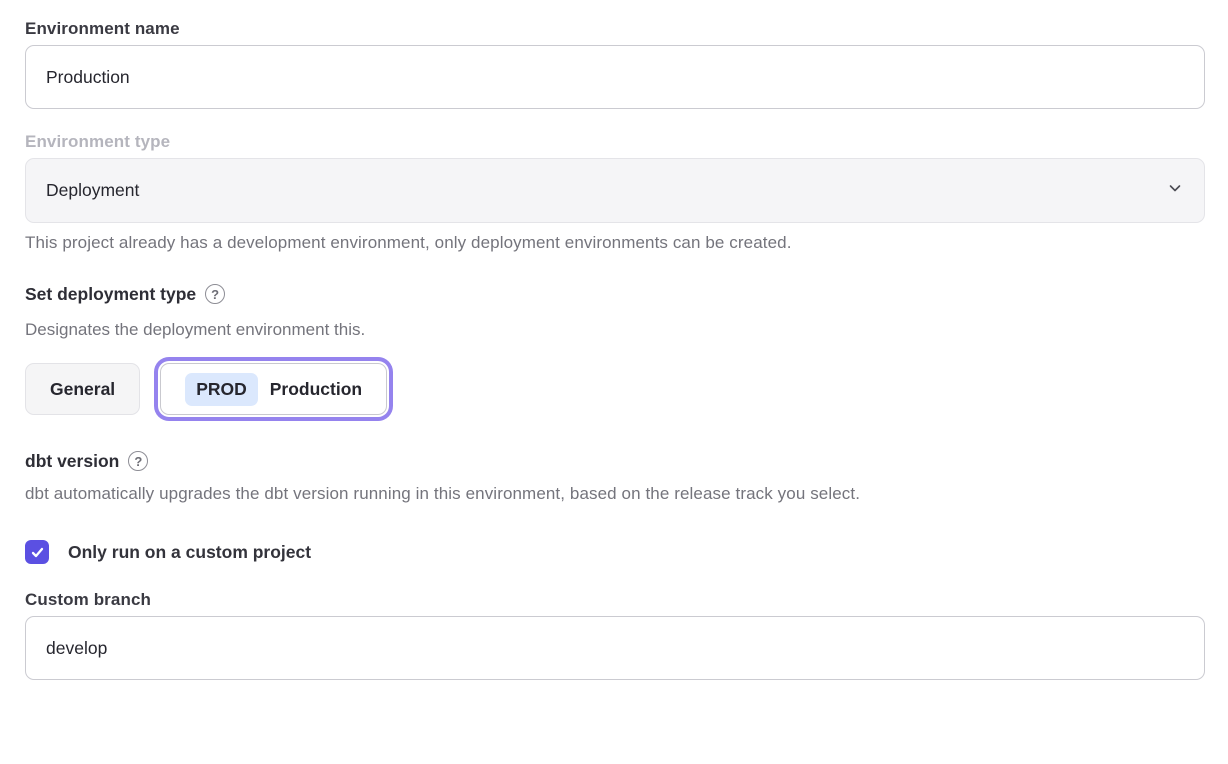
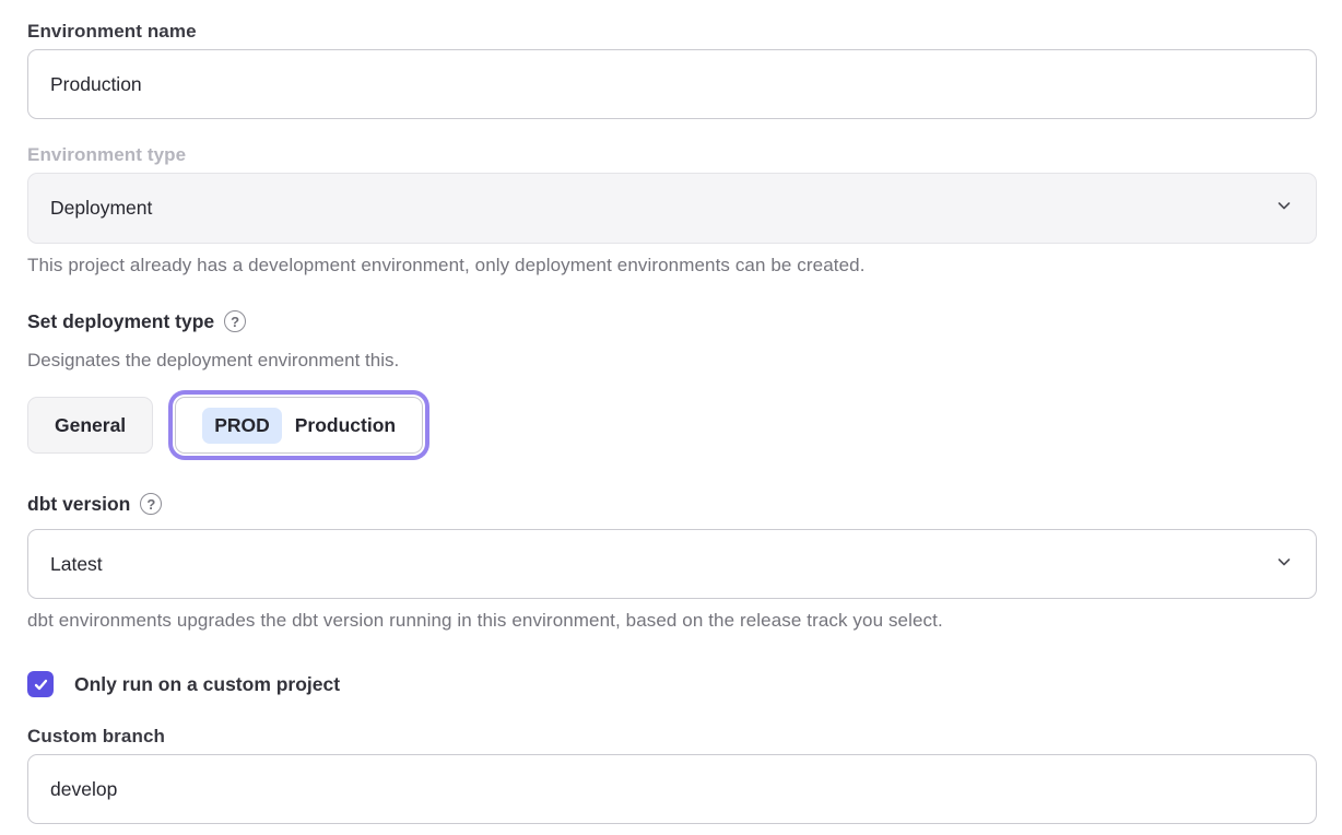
  Environment name
  Production
  Environment type
  Deployment
  This project already has a development environment, only deployment environments can be created.
  Set deployment type
  ?
  Designates the deployment environment this.
  General
  PROD
  Production
  dbt version
  ?
+ Latest
- dbt automatically upgrades the dbt version running in this environment, based on the release track you select.
+ dbt environments upgrades the dbt version running in this environment, based on the release track you select.
  Only run on a custom project
  Custom branch
  develop
